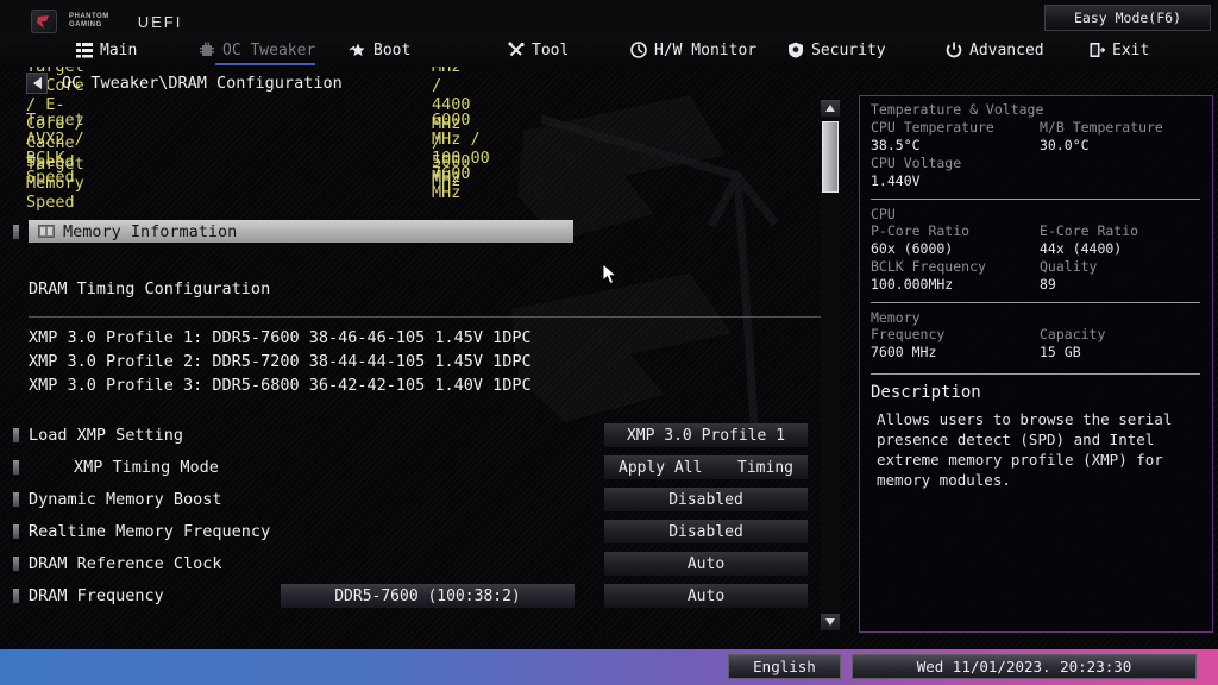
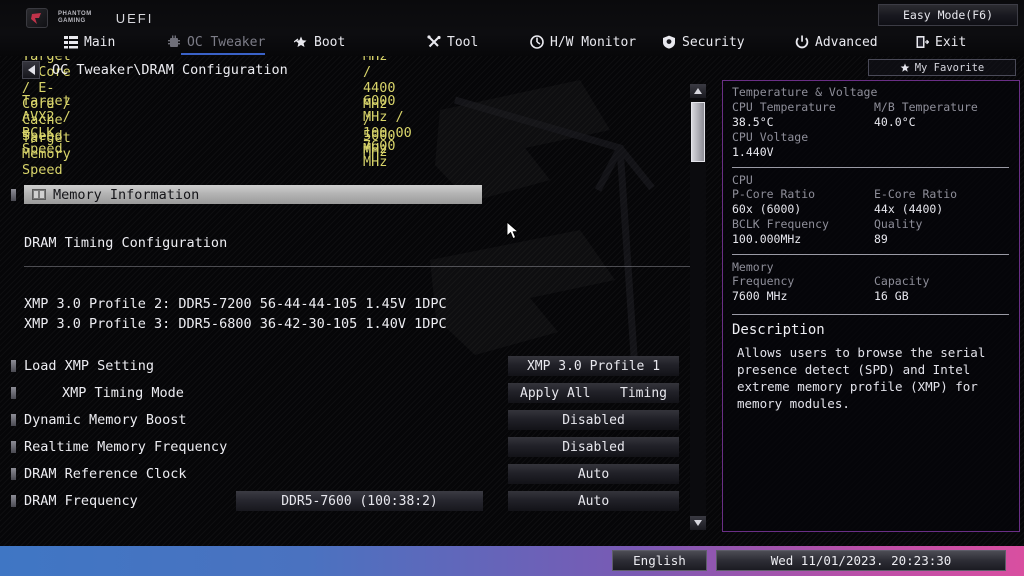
  UEFI
  Easy Mode(F6)
  Main
  OC Tweaker
  Boot
  Tool
  H/W Monitor
  Security
  Advanced
  Exit
  OC Tweaker\DRAM Configuration
+ My Favorite
  Target Core / E-Core / Cache Speed
  MHz / 4400 MHz / 5000 MHz
  Target AVX2 / BCLK Speed
  6000 MHz / 100.00 MHz
  Target Memory Speed
  7600 MHz
  Memory Information
  DRAM Timing Configuration
- XMP 3.0 Profile 1: DDR5-7600 38-46-46-105 1.45V 1DPC
- XMP 3.0 Profile 2: DDR5-7200 38-44-44-105 1.45V 1DPC
+ XMP 3.0 Profile 2: DDR5-7200 56-44-44-105 1.45V 1DPC
- XMP 3.0 Profile 3: DDR5-6800 36-42-42-105 1.40V 1DPC
+ XMP 3.0 Profile 3: DDR5-6800 36-42-30-105 1.40V 1DPC
  Load XMP Setting
  XMP 3.0 Profile 1
  XMP Timing Mode
  Apply All
  Timing
  Dynamic Memory Boost
  Disabled
  Realtime Memory Frequency
  Disabled
  DRAM Reference Clock
  Auto
  DRAM Frequency
  DDR5-7600 (100:38:2)
  Auto
  Temperature & Voltage
  CPU Temperature
  M/B Temperature
  38.5°C
- 30.0°C
+ 40.0°C
  CPU Voltage
  1.440V
  CPU
  P-Core Ratio
  E-Core Ratio
  60x (6000)
  44x (4400)
  BCLK Frequency
  Quality
  100.000MHz
  89
  Memory
  Frequency
  Capacity
  7600 MHz
- 15 GB
+ 16 GB
  Description
  Allows users to browse the serial presence detect (SPD) and Intel extreme memory profile (XMP) for memory modules.
  English
  Wed 11/01/2023. 20:23:30
